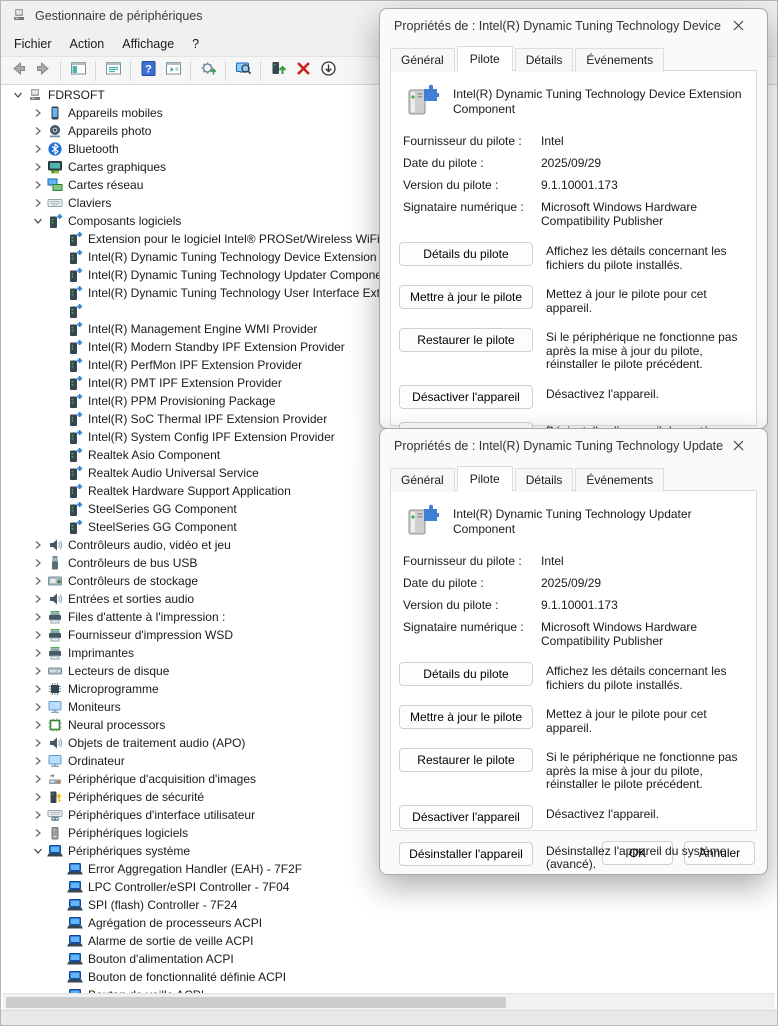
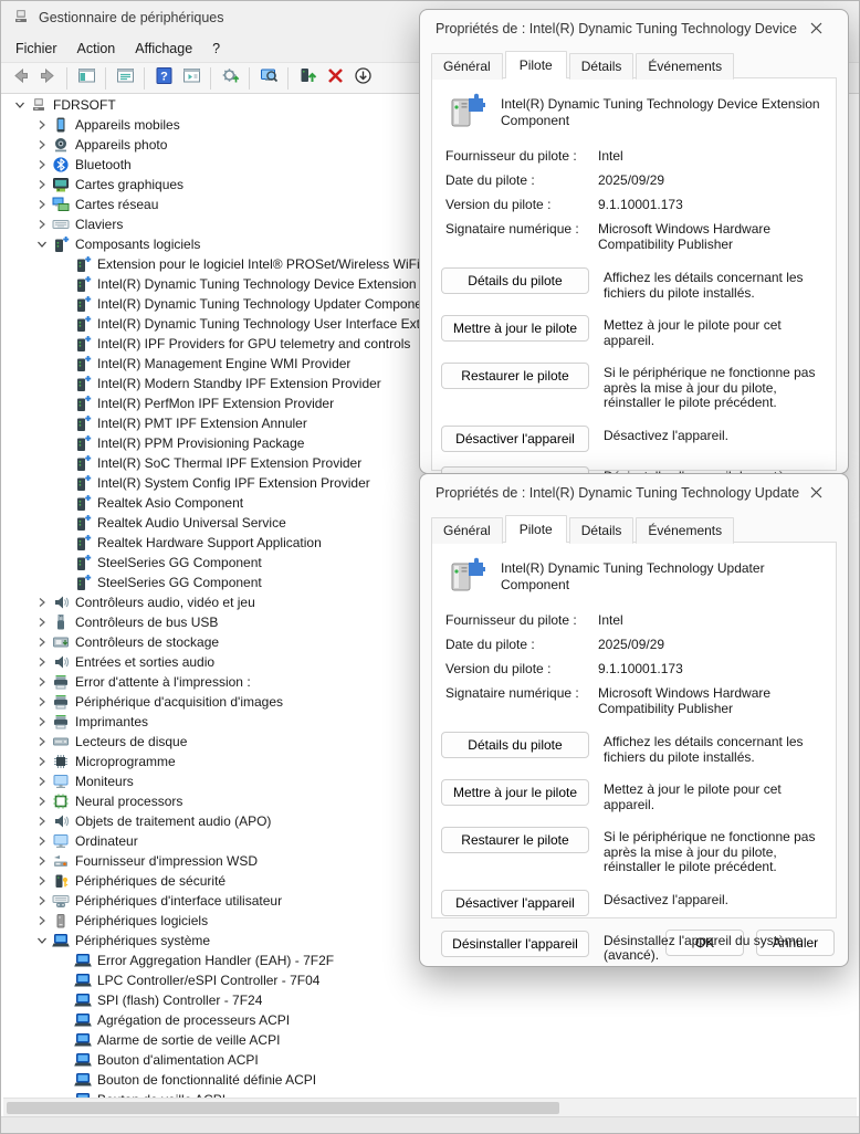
  Gestionnaire de périphériques
  Fichier
  Action
  Affichage
  ?
  ?
  FDRSOFT
  Appareils mobiles
  Appareils photo
  Bluetooth
  Cartes graphiques
  Cartes réseau
  Claviers
  Composants logiciels
  Extension pour le logiciel Intel® PROSet/Wireless WiF
  Intel(R) Dynamic Tuning Technology Device Extension
  Intel(R) Dynamic Tuning Technology Updater Compon
  Intel(R) Dynamic Tuning Technology User Interface Ex
+ Intel(R) IPF Providers for GPU telemetry and controls
  Intel(R) Management Engine WMI Provider
  Intel(R) Modern Standby IPF Extension Provider
  Intel(R) PerfMon IPF Extension Provider
- Intel(R) PMT IPF Extension Provider
+ Intel(R) PMT IPF Extension Annuler
  Intel(R) PPM Provisioning Package
  Intel(R) SoC Thermal IPF Extension Provider
  Intel(R) System Config IPF Extension Provider
  Realtek Asio Component
  Realtek Audio Universal Service
  Realtek Hardware Support Application
  SteelSeries GG Component
  SteelSeries GG Component
  Contrôleurs audio, vidéo et jeu
  Contrôleurs de bus USB
  Contrôleurs de stockage
  Entrées et sorties audio
- Files d'attente à l'impression :
+ Error d'attente à l'impression :
- Fournisseur d'impression WSD
+ Périphérique d'acquisition d'images
  Imprimantes
  Lecteurs de disque
  Microprogramme
  Moniteurs
  Neural processors
  Objets de traitement audio (APO)
  Ordinateur
- Périphérique d'acquisition d'images
+ Fournisseur d'impression WSD
  Périphériques de sécurité
  Périphériques d'interface utilisateur
  Périphériques logiciels
  Périphériques système
  Error Aggregation Handler (EAH) - 7F2F
  LPC Controller/eSPI Controller - 7F04
  SPI (flash) Controller - 7F24
  Agrégation de processeurs ACPI
  Alarme de sortie de veille ACPI
  Bouton d'alimentation ACPI
  Bouton de fonctionnalité définie ACPI
  Propriétés de : Intel(R) Dynamic Tuning Technology Device
  Général
  Pilote
  Détails
  Événements
  Intel(R) Dynamic Tuning Technology Device Extension Component
  Fournisseur du pilote :
  Intel
  Date du pilote :
  2025/09/29
  Version du pilote :
  9.1.10001.173
  Signataire numérique :
  Microsoft Windows Hardware Compatibility Publisher
  Détails du pilote
  Affichez les détails concernant les fichiers du pilote installés.
  Mettre à jour le pilote
  Mettez à jour le pilote pour cet appareil.
  Restaurer le pilote
  Si le périphérique ne fonctionne pas après la mise à jour du pilote, réinstaller le pilote précédent.
  Désactiver l'appareil
  Désactivez l'appareil.
  Propriétés de : Intel(R) Dynamic Tuning Technology Update
  Général
  Pilote
  Détails
  Événements
  Intel(R) Dynamic Tuning Technology Updater Component
  Fournisseur du pilote :
  Intel
  Date du pilote :
  2025/09/29
  Version du pilote :
  9.1.10001.173
  Signataire numérique :
  Microsoft Windows Hardware Compatibility Publisher
  Détails du pilote
  Affichez les détails concernant les fichiers du pilote installés.
  Mettre à jour le pilote
  Mettez à jour le pilote pour cet appareil.
  Restaurer le pilote
  Si le périphérique ne fonctionne pas après la mise à jour du pilote, réinstaller le pilote précédent.
  Désactiver l'appareil
  Désactivez l'appareil.
  Désinstaller l'appareil
  Désinstallez l'appareil du système (avancé).
  OK
  Annuler
